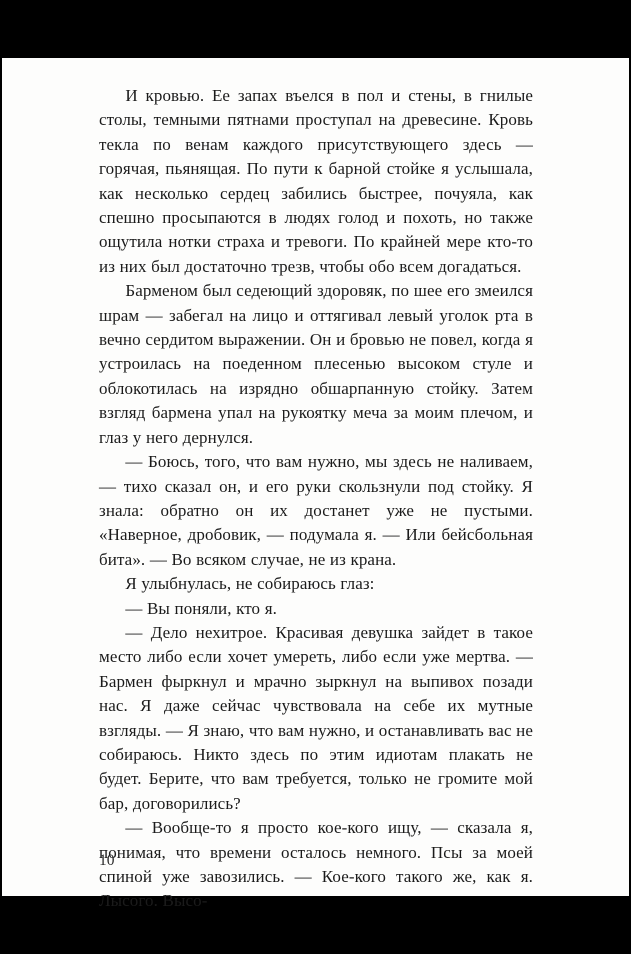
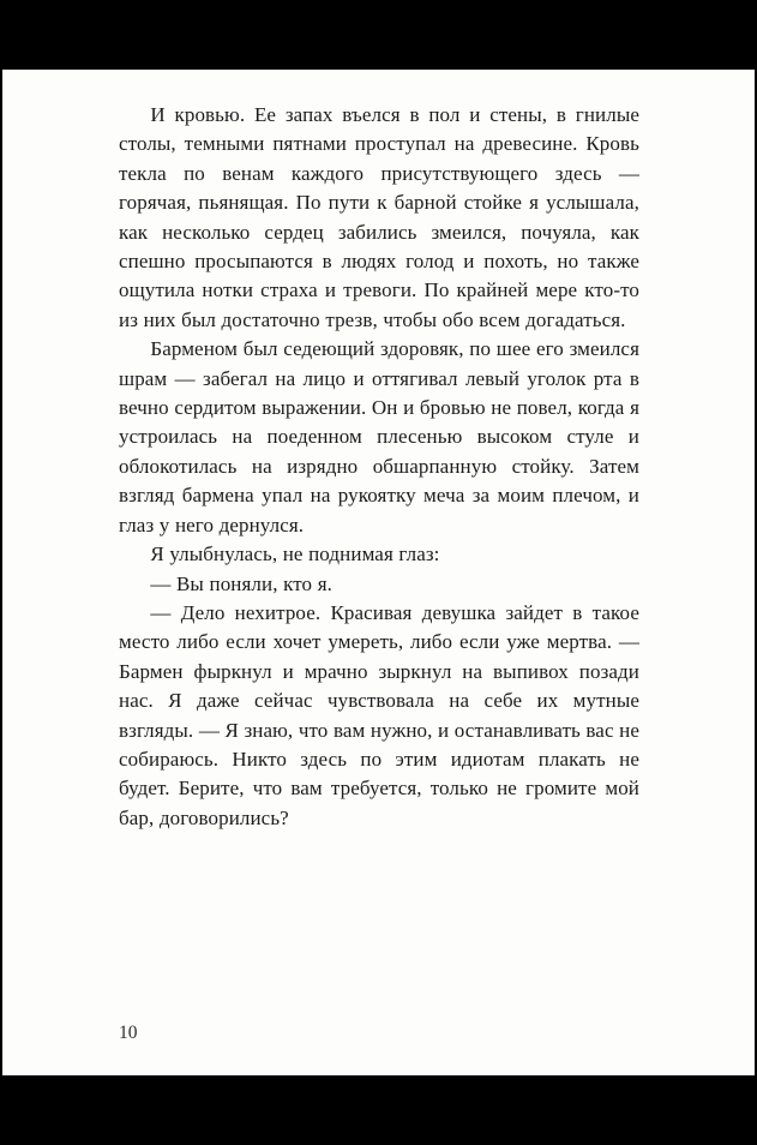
- И кровью. Ее запах въелся в пол и стены, в гнилые столы, темными пятнами проступал на древесине. Кровь текла по венам каждого присутствующего здесь — горячая, пьянящая. По пути к барной стойке я услышала, как несколько сердец забились быстрее, почуяла, как спешно просыпаются в людях голод и похоть, но также ощутила нотки страха и тревоги. По крайней мере кто-то из них был достаточно трезв, чтобы обо всем догадаться.
+ И кровью. Ее запах въелся в пол и стены, в гнилые столы, темными пятнами проступал на древесине. Кровь текла по венам каждого присутствующего здесь — горячая, пьянящая. По пути к барной стойке я услышала, как несколько сердец забились змеился, почуяла, как спешно просыпаются в людях голод и похоть, но также ощутила нотки страха и тревоги. По крайней мере кто-то из них был достаточно трезв, чтобы обо всем догадаться.
  Барменом был седеющий здоровяк, по шее его змеился шрам — забегал на лицо и оттягивал левый уголок рта в вечно сердитом выражении. Он и бровью не повел, когда я устроилась на поеденном плесенью высоком стуле и облокотилась на изрядно обшарпанную стойку. Затем взгляд бармена упал на рукоятку меча за моим плечом, и глаз у него дернулся.
- — Боюсь, того, что вам нужно, мы здесь не наливаем, — тихо сказал он, и его руки скользнули под стойку. Я знала: обратно он их достанет уже не пустыми. «Наверное, дробовик, — подумала я. — Или бейсбольная бита». — Во всяком случае, не из крана.
- Я улыбнулась, не собираюсь глаз:
+ Я улыбнулась, не поднимая глаз:
  — Вы поняли, кто я.
  — Дело нехитрое. Красивая девушка зайдет в такое место либо если хочет умереть, либо если уже мертва. — Бармен фыркнул и мрачно зыркнул на выпивох позади нас. Я даже сейчас чувствовала на себе их мутные взгляды. — Я знаю, что вам нужно, и останавливать вас не собираюсь. Никто здесь по этим идиотам плакать не будет. Берите, что вам требуется, только не громите мой бар, договорились?
- — Вообще-то я просто кое-кого ищу, — сказала я, понимая, что времени осталось немного. Псы за моей спиной уже завозились. — Кое-кого такого же, как я. Лысого. Высо-
  10
